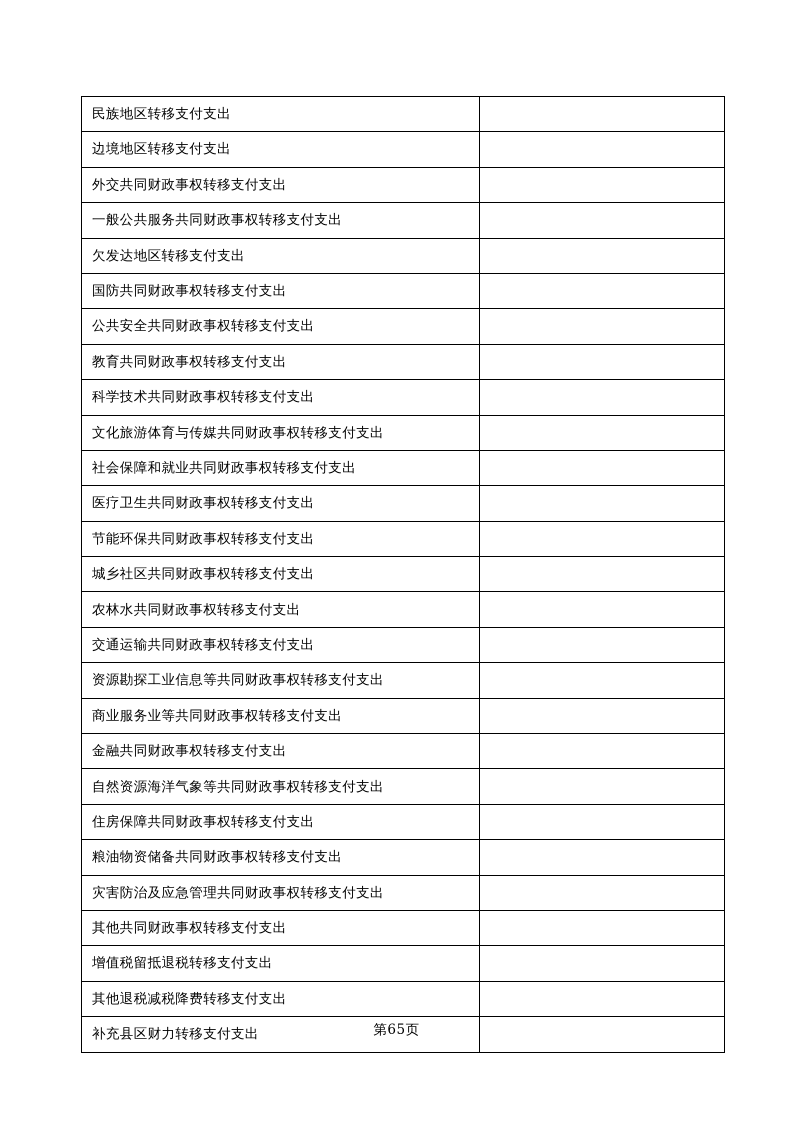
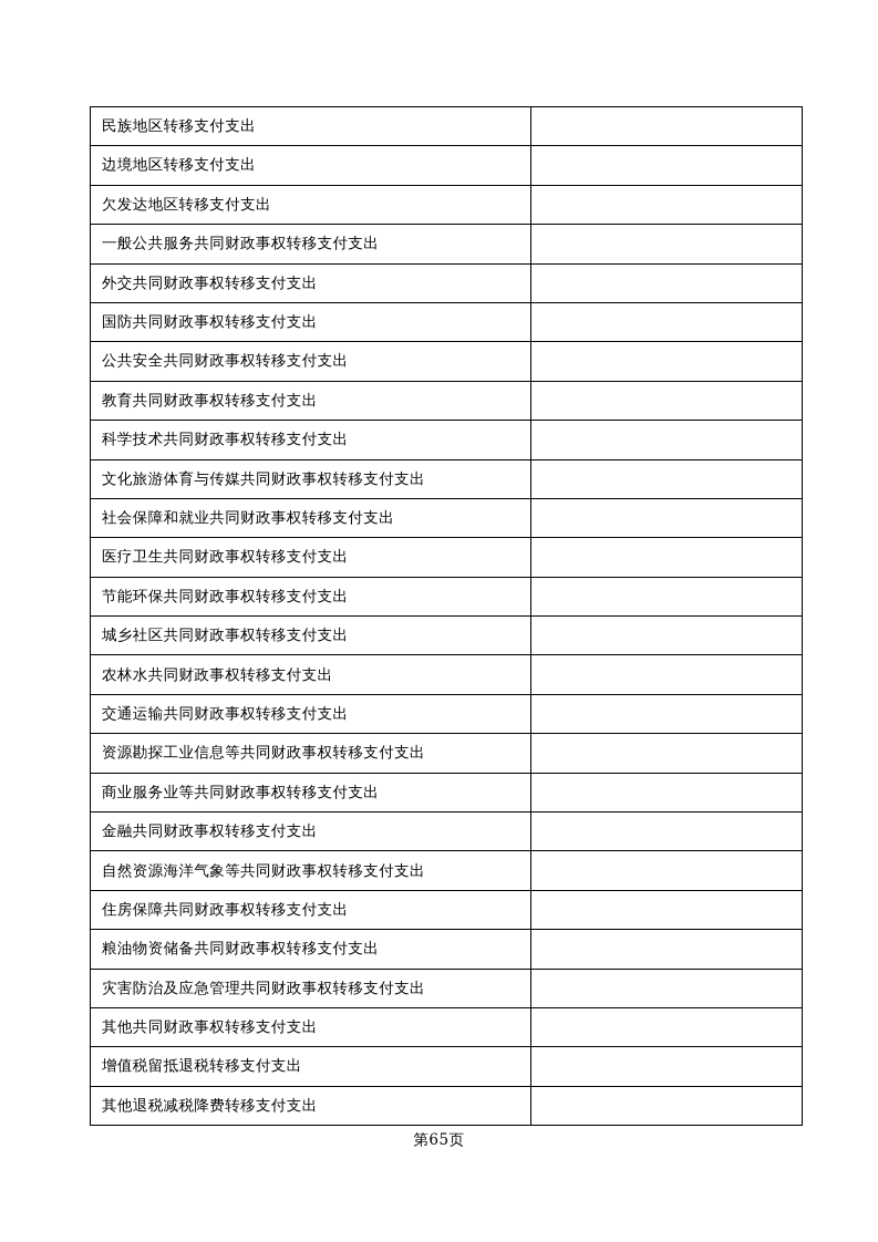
  民族地区转移支付支出
  边境地区转移支付支出
- 外交共同财政事权转移支付支出
+ 欠发达地区转移支付支出
  一般公共服务共同财政事权转移支付支出
- 欠发达地区转移支付支出
+ 外交共同财政事权转移支付支出
  国防共同财政事权转移支付支出
  公共安全共同财政事权转移支付支出
  教育共同财政事权转移支付支出
  科学技术共同财政事权转移支付支出
  文化旅游体育与传媒共同财政事权转移支付支出
  社会保障和就业共同财政事权转移支付支出
  医疗卫生共同财政事权转移支付支出
  节能环保共同财政事权转移支付支出
  城乡社区共同财政事权转移支付支出
  农林水共同财政事权转移支付支出
  交通运输共同财政事权转移支付支出
  资源勘探工业信息等共同财政事权转移支付支出
  商业服务业等共同财政事权转移支付支出
  金融共同财政事权转移支付支出
  自然资源海洋气象等共同财政事权转移支付支出
  住房保障共同财政事权转移支付支出
  粮油物资储备共同财政事权转移支付支出
  灾害防治及应急管理共同财政事权转移支付支出
  其他共同财政事权转移支付支出
  增值税留抵退税转移支付支出
  其他退税减税降费转移支付支出
- 补充县区财力转移支付支出
  第65页
